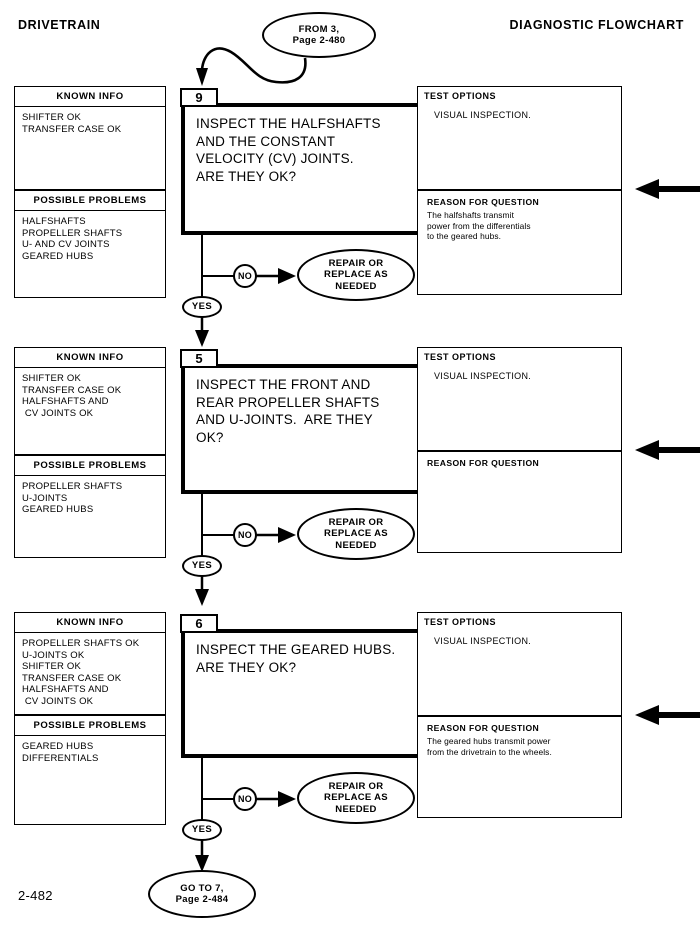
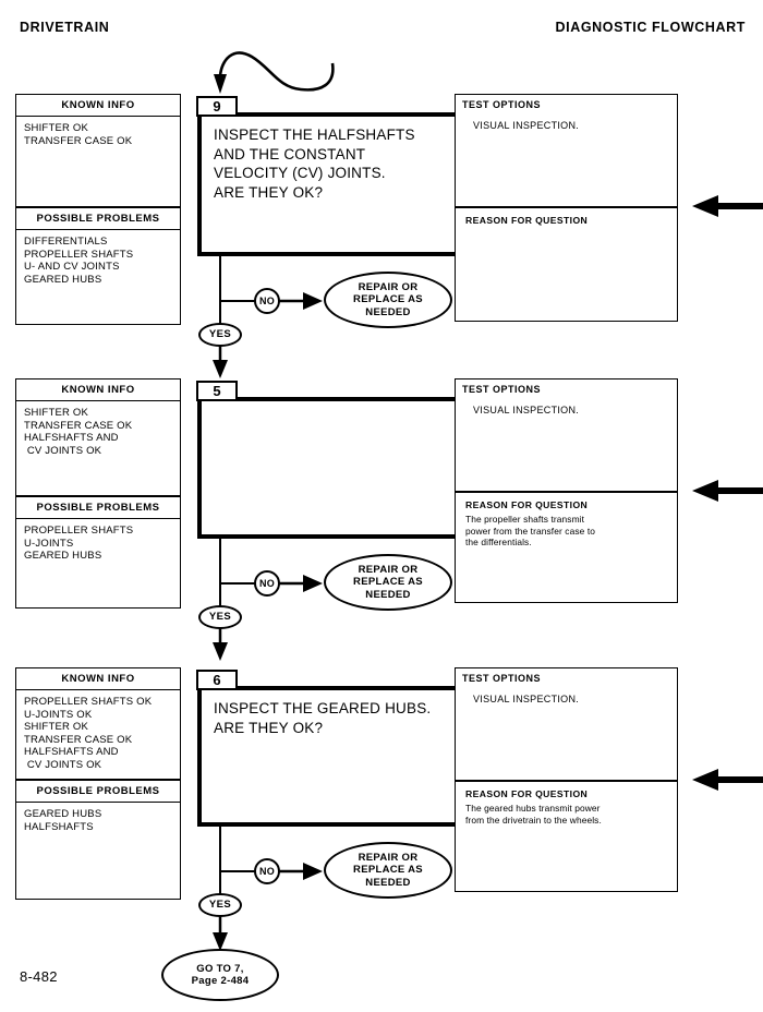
  DRIVETRAIN
  DIAGNOSTIC FLOWCHART
- 2-482
+ 8-482
- FROM 3,
- Page 2-480
  KNOWN INFO
  SHIFTER OK
  TRANSFER CASE OK
  POSSIBLE PROBLEMS
- HALFSHAFTS
+ DIFFERENTIALS
  PROPELLER SHAFTS
  U- AND CV JOINTS
  GEARED HUBS
  9
  INSPECT THE HALFSHAFTS
  AND THE CONSTANT
  VELOCITY (CV) JOINTS.
  ARE THEY OK?
  TEST OPTIONS
  VISUAL INSPECTION.
  REASON FOR QUESTION
- The halfshafts transmit
- power from the differentials
- to the geared hubs.
  NO
  REPAIR OR
  REPLACE AS
  NEEDED
  YES
  KNOWN INFO
  SHIFTER OK
  TRANSFER CASE OK
  HALFSHAFTS AND
  CV JOINTS OK
  POSSIBLE PROBLEMS
  PROPELLER SHAFTS
  U-JOINTS
  GEARED HUBS
  5
- INSPECT THE FRONT AND
- REAR PROPELLER SHAFTS
- AND U-JOINTS. ARE THEY
- OK?
  TEST OPTIONS
  VISUAL INSPECTION.
  REASON FOR QUESTION
+ The propeller shafts transmit
+ power from the transfer case to
+ the differentials.
  NO
  REPAIR OR
  REPLACE AS
  NEEDED
  YES
  KNOWN INFO
  PROPELLER SHAFTS OK
  U-JOINTS OK
  SHIFTER OK
  TRANSFER CASE OK
  HALFSHAFTS AND
  CV JOINTS OK
  POSSIBLE PROBLEMS
  GEARED HUBS
- DIFFERENTIALS
+ HALFSHAFTS
  6
  INSPECT THE GEARED HUBS.
  ARE THEY OK?
  TEST OPTIONS
  VISUAL INSPECTION.
  REASON FOR QUESTION
  The geared hubs transmit power
  from the drivetrain to the wheels.
  NO
  REPAIR OR
  REPLACE AS
  NEEDED
  YES
  GO TO 7,
  Page 2-484
